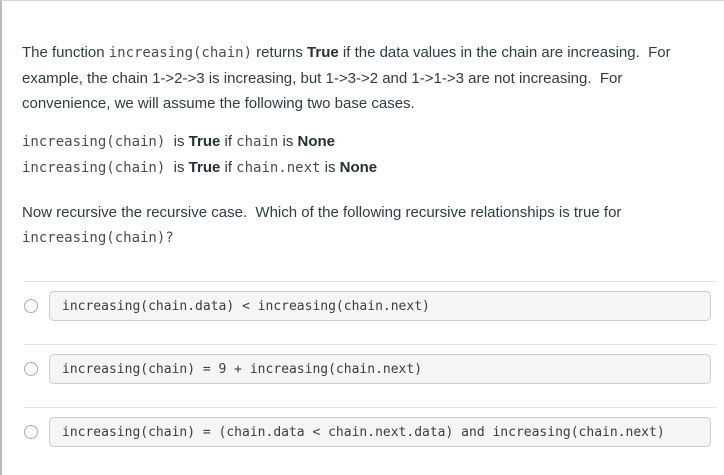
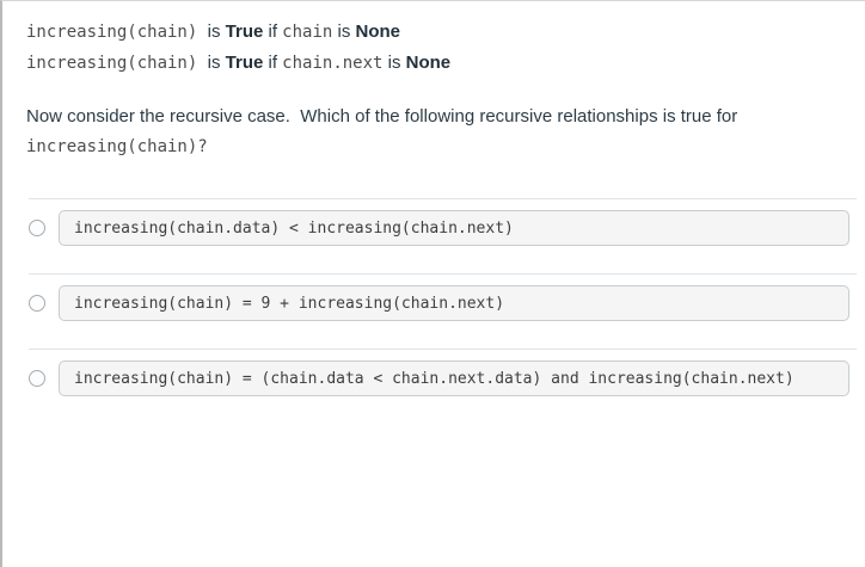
- The function increasing(chain) returns True if the data values in the chain are increasing. For example, the chain 1->2->3 is increasing, but 1->3->2 and 1->1->3 are not increasing. For convenience, we will assume the following two base cases.
  increasing(chain) is True if chain is None
  increasing(chain) is True if chain.next is None
- Now recursive the recursive case. Which of the following recursive relationships is true for increasing(chain)?
+ Now consider the recursive case. Which of the following recursive relationships is true for increasing(chain)?
  increasing(chain.data) < increasing(chain.next)
  increasing(chain) = 9 + increasing(chain.next)
  increasing(chain) = (chain.data < chain.next.data) and increasing(chain.next)
